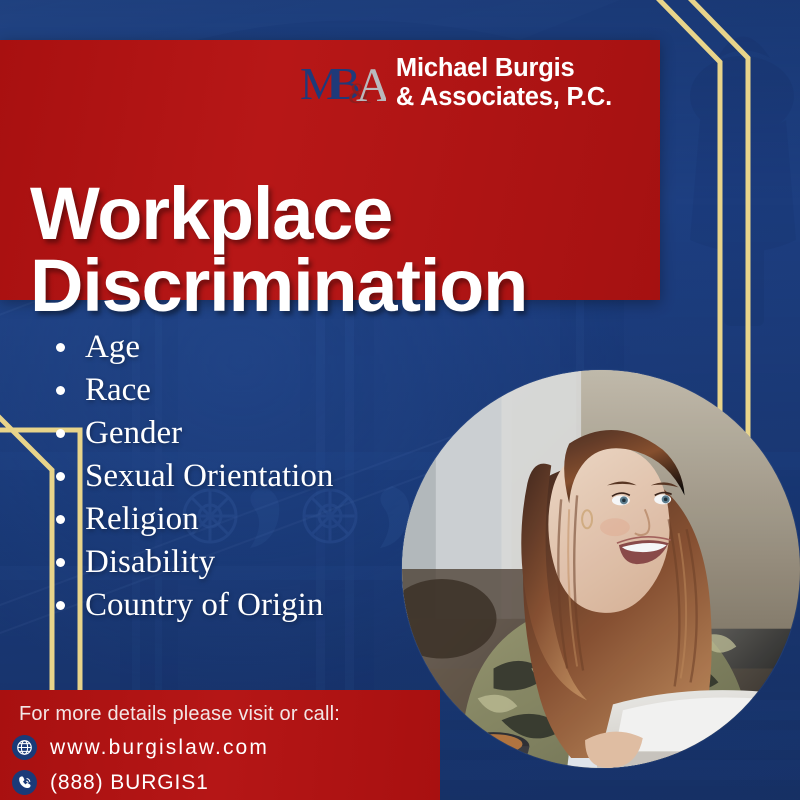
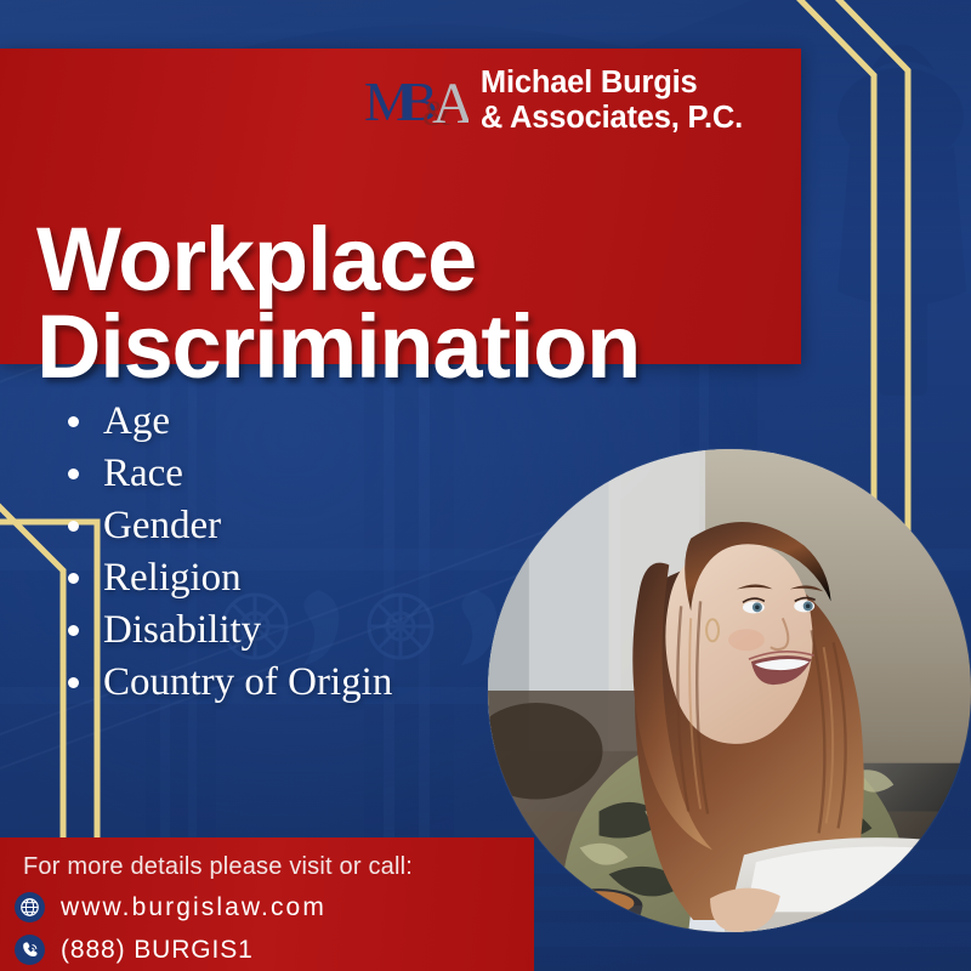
  M
  B
  &
  A
  Michael Burgis
  & Associates, P.C.
  Workplace
  Discrimination
  Age
  Race
  Gender
- Sexual Orientation
  Religion
  Disability
  Country of Origin
  For more details please visit or call:
  www.burgislaw.com
  (888) BURGIS1
